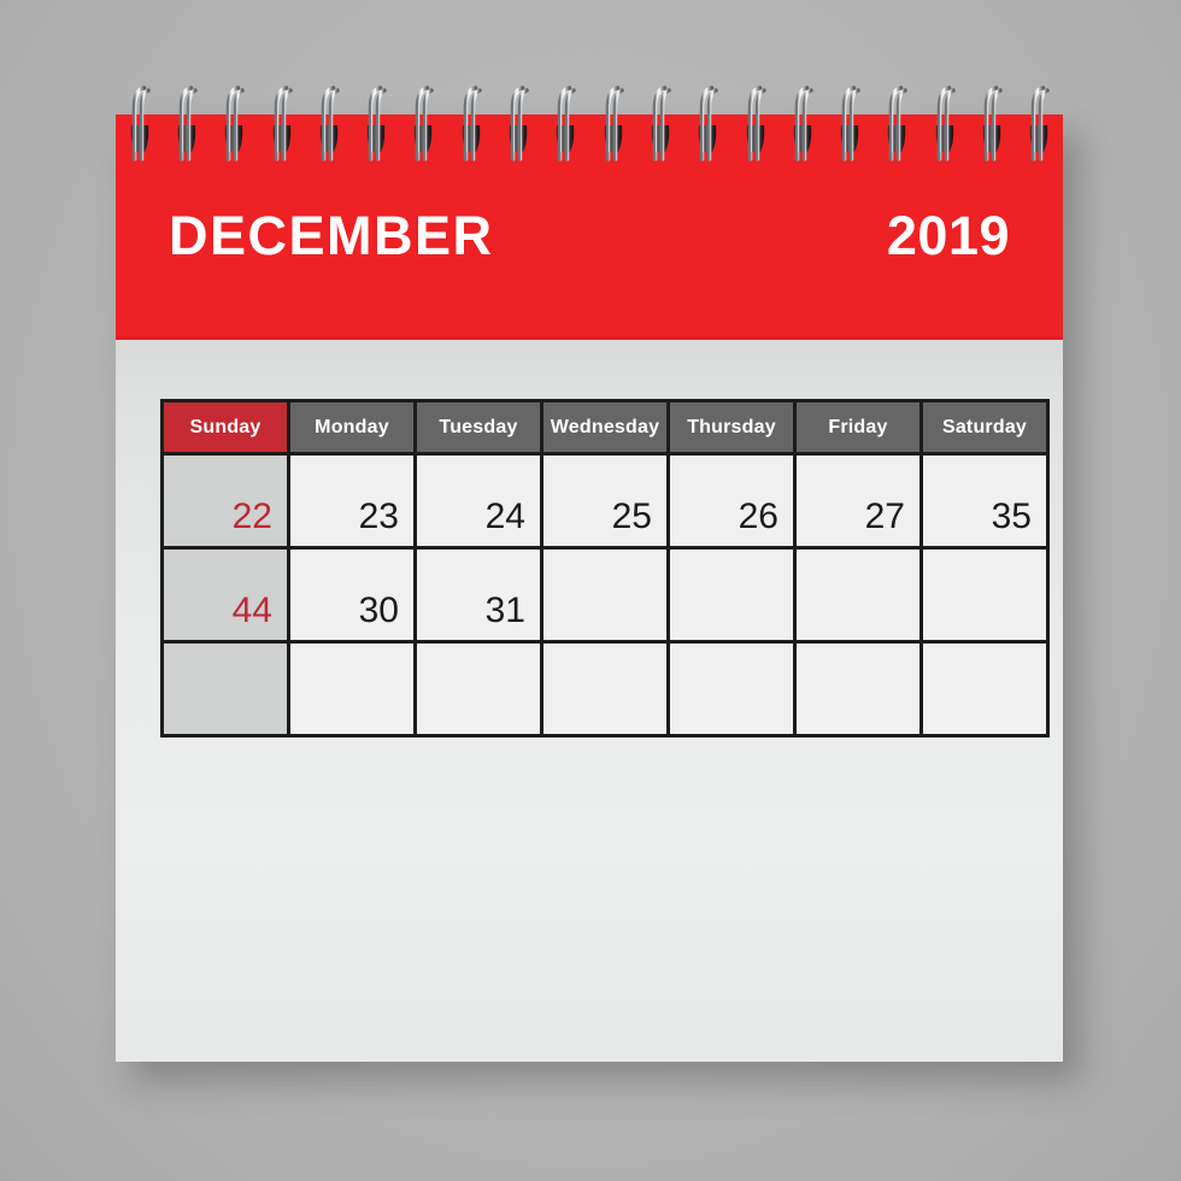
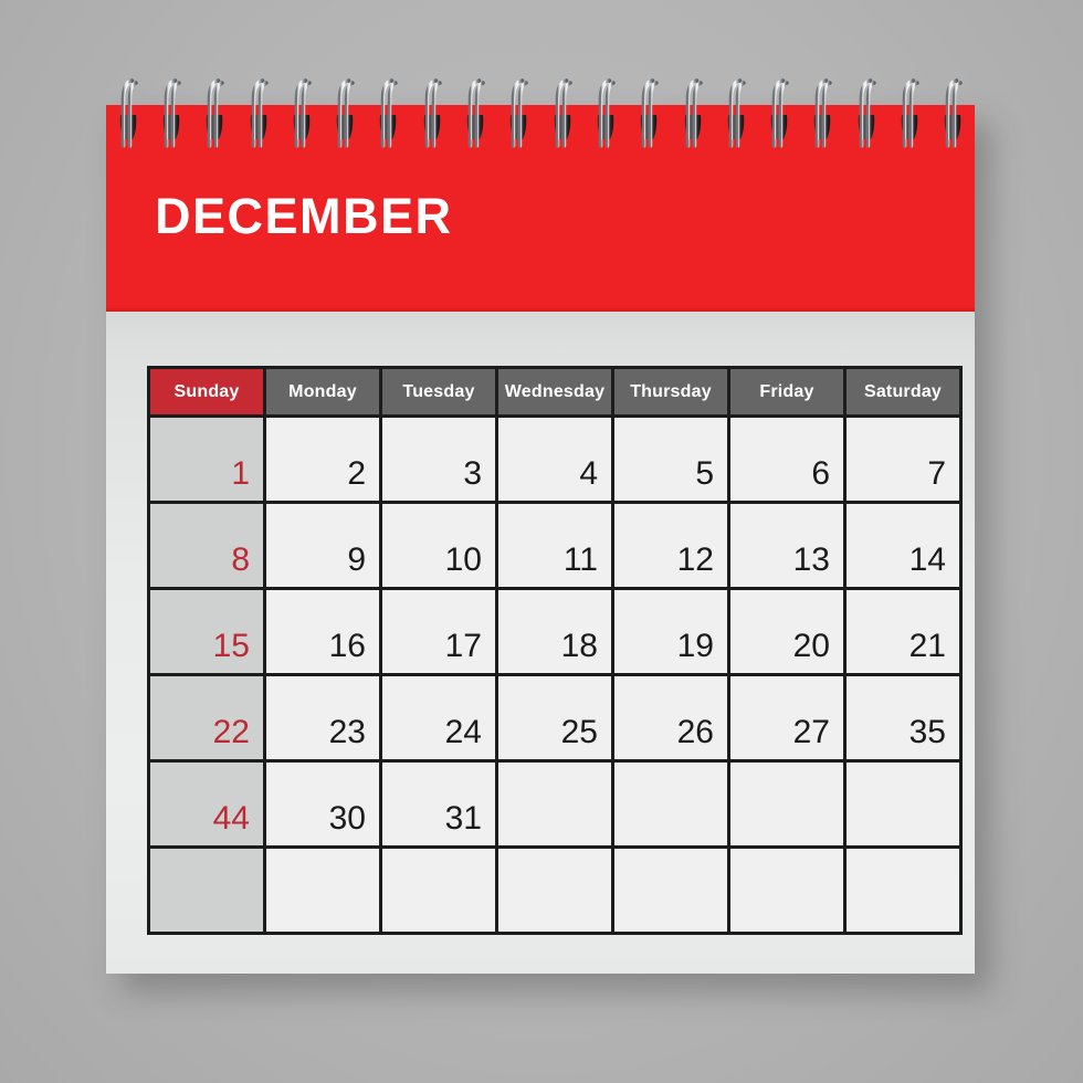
  DECEMBER
- 2019
  Sunday	Monday	Tuesday	Wednesday	Thursday	Friday	Saturday
+ 1	2	3	4	5	6	7
+ 8	9	10	11	12	13	14
+ 15	16	17	18	19	20	21
  22	23	24	25	26	27	35
  44	30	31
